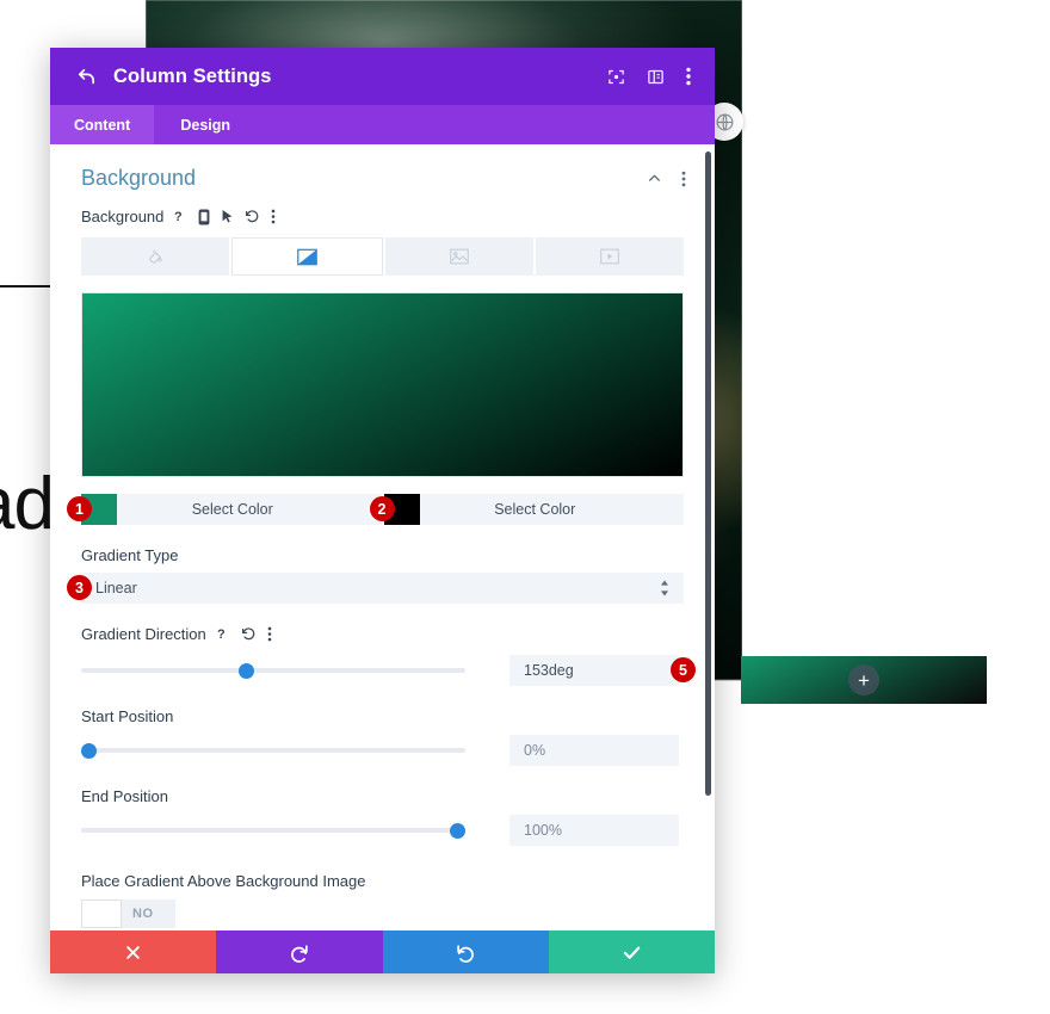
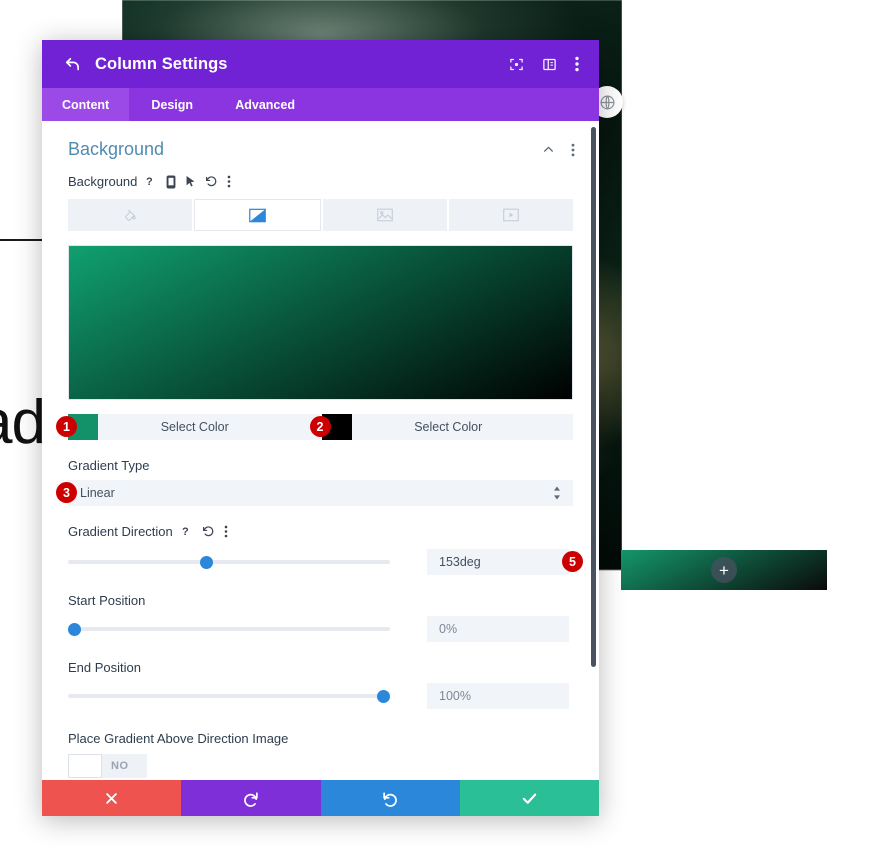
  +
  Column Settings
  Content
  Design
+ Advanced
  Background
  Background
  ?
  1
  Select Color
  2
  Select Color
  Gradient Type
  3
  Linear
  Gradient Direction
  ?
  153deg
  5
  Start Position
  0%
  End Position
  100%
- Place Gradient Above Background Image
+ Place Gradient Above Direction Image
  NO
